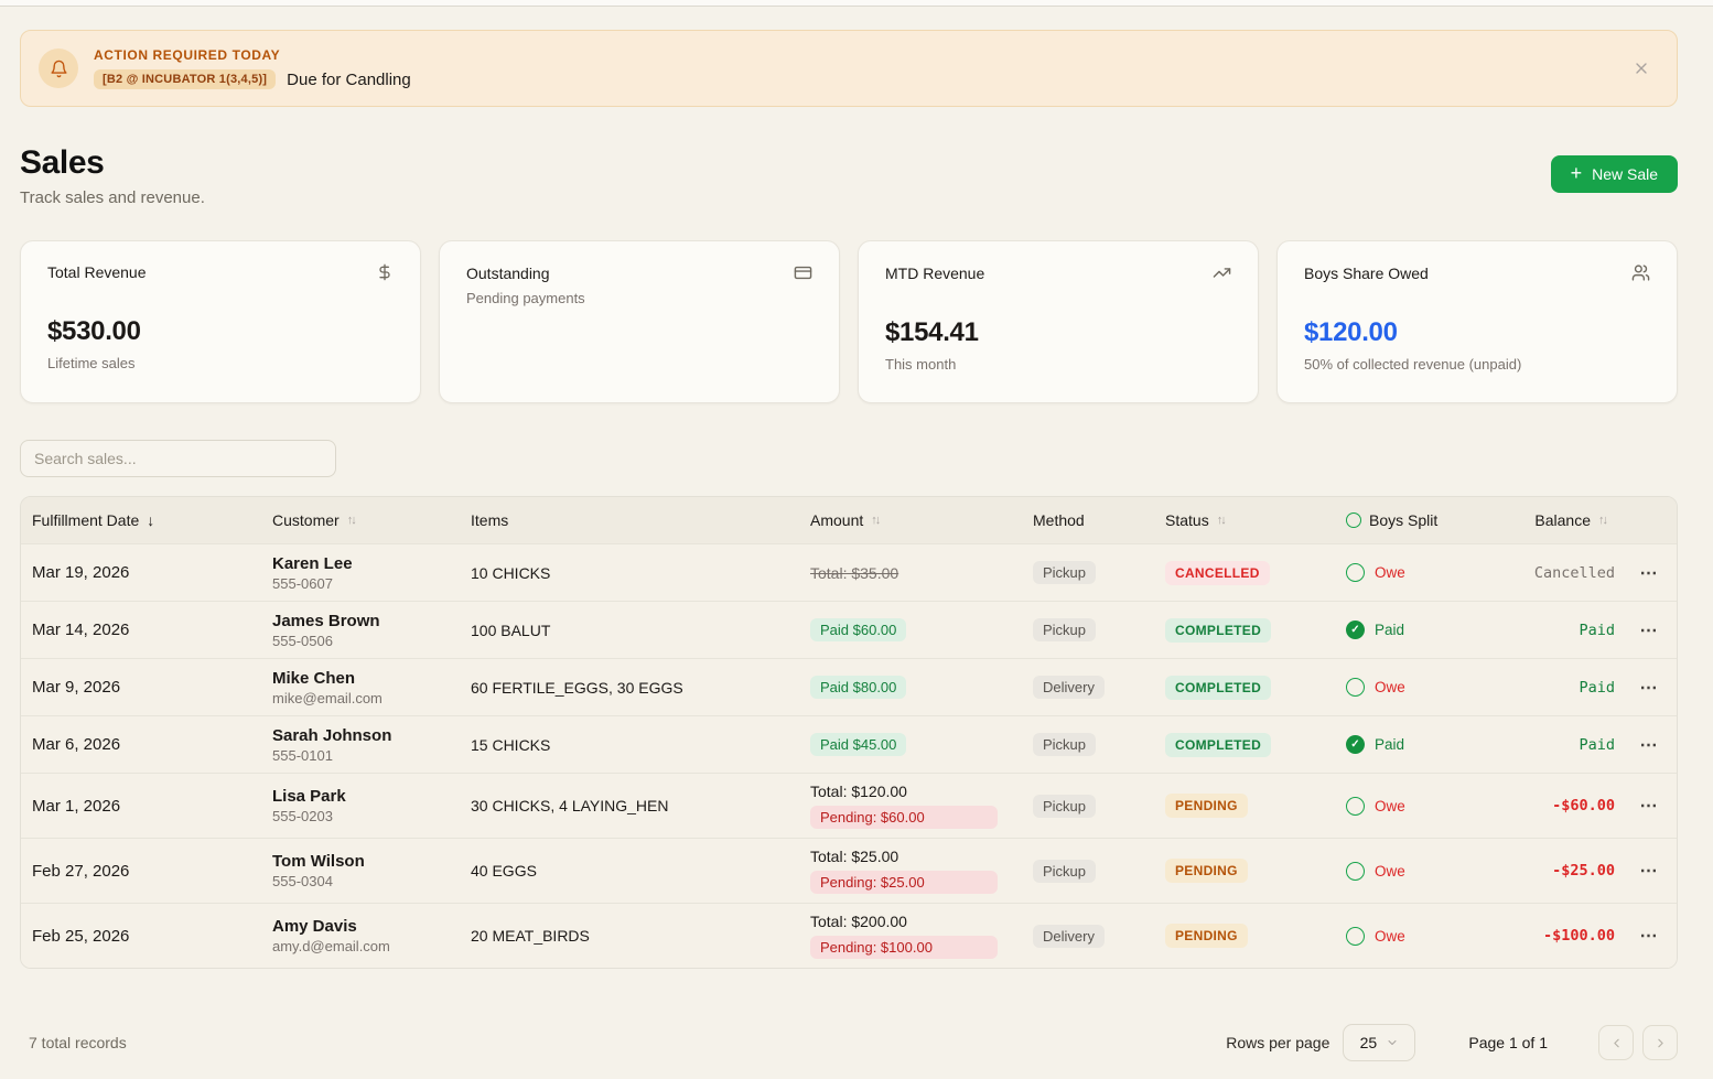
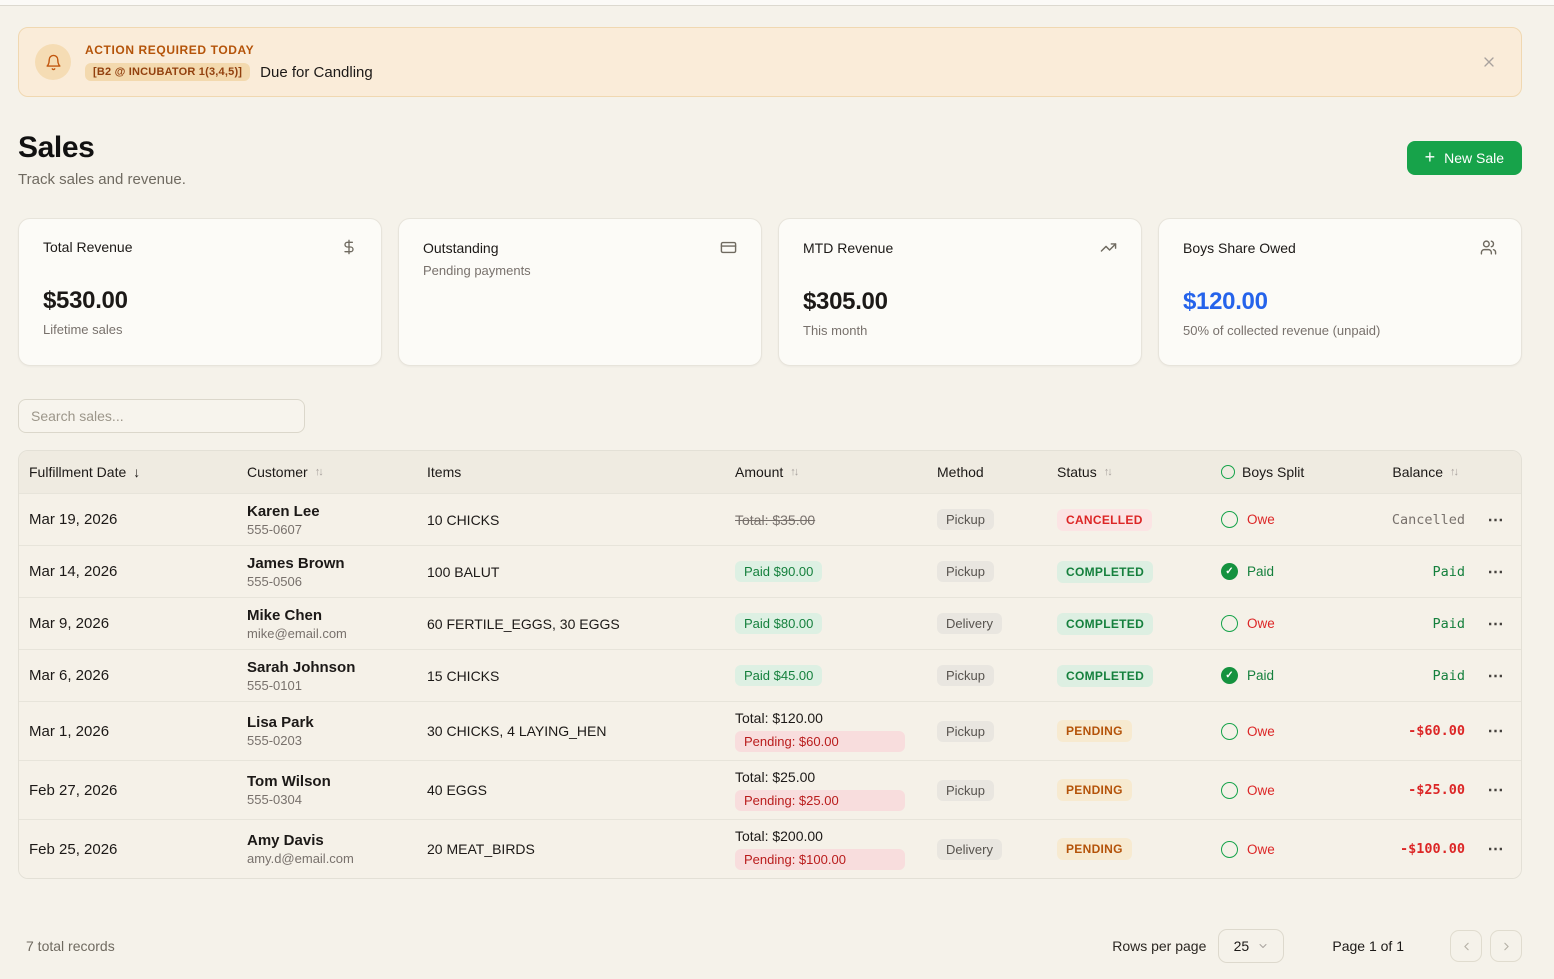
  ACTION REQUIRED TODAY
  [B2 @ INCUBATOR 1(3,4,5)]
  Due for Candling
  Sales
  Track sales and revenue.
  +
  New Sale
  Total Revenue
  $530.00
  Lifetime sales
  Outstanding
  Pending payments
  MTD Revenue
- $154.41
+ $305.00
  This month
  Boys Share Owed
  $120.00
  50% of collected revenue (unpaid)
  Search sales...
  Fulfillment Date
  ↓
  Customer
  ↑↓
  Items
  Amount
  ↑↓
  Method
  Status
  ↑↓
  Boys Split
  Balance
  ↑↓
  Mar 19, 2026
  Karen Lee
  555-0607
  10 CHICKS
  Total: $35.00
  Pickup
  CANCELLED
  Owe
  Cancelled
  ⋯
  Mar 14, 2026
  James Brown
  555-0506
  100 BALUT
- Paid $60.00
+ Paid $90.00
  Pickup
  COMPLETED
  Paid
  Paid
  ⋯
  Mar 9, 2026
  Mike Chen
  mike@email.com
  60 FERTILE_EGGS, 30 EGGS
  Paid $80.00
  Delivery
  COMPLETED
  Owe
  Paid
  ⋯
  Mar 6, 2026
  Sarah Johnson
  555-0101
  15 CHICKS
  Paid $45.00
  Pickup
  COMPLETED
  Paid
  Paid
  ⋯
  Mar 1, 2026
  Lisa Park
  555-0203
  30 CHICKS, 4 LAYING_HEN
  Total: $120.00
  Pending: $60.00
  Pickup
  PENDING
  Owe
  -$60.00
  ⋯
  Feb 27, 2026
  Tom Wilson
  555-0304
  40 EGGS
  Total: $25.00
  Pending: $25.00
  Pickup
  PENDING
  Owe
  -$25.00
  ⋯
  Feb 25, 2026
  Amy Davis
  amy.d@email.com
  20 MEAT_BIRDS
  Total: $200.00
  Pending: $100.00
  Delivery
  PENDING
  Owe
  -$100.00
  ⋯
  7 total records
  Rows per page
  25
  Page 1 of 1
